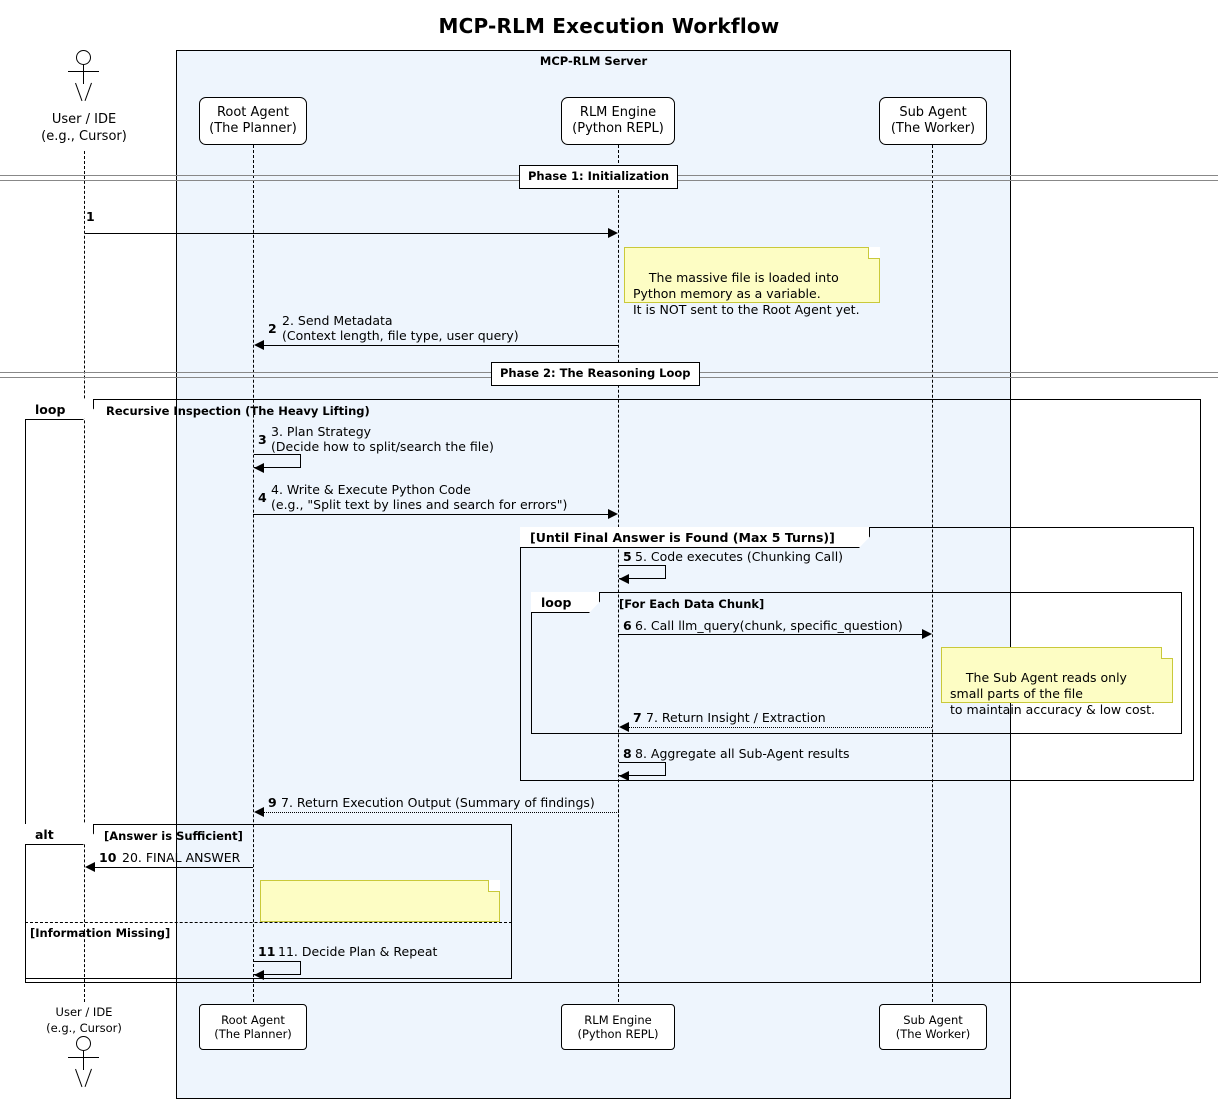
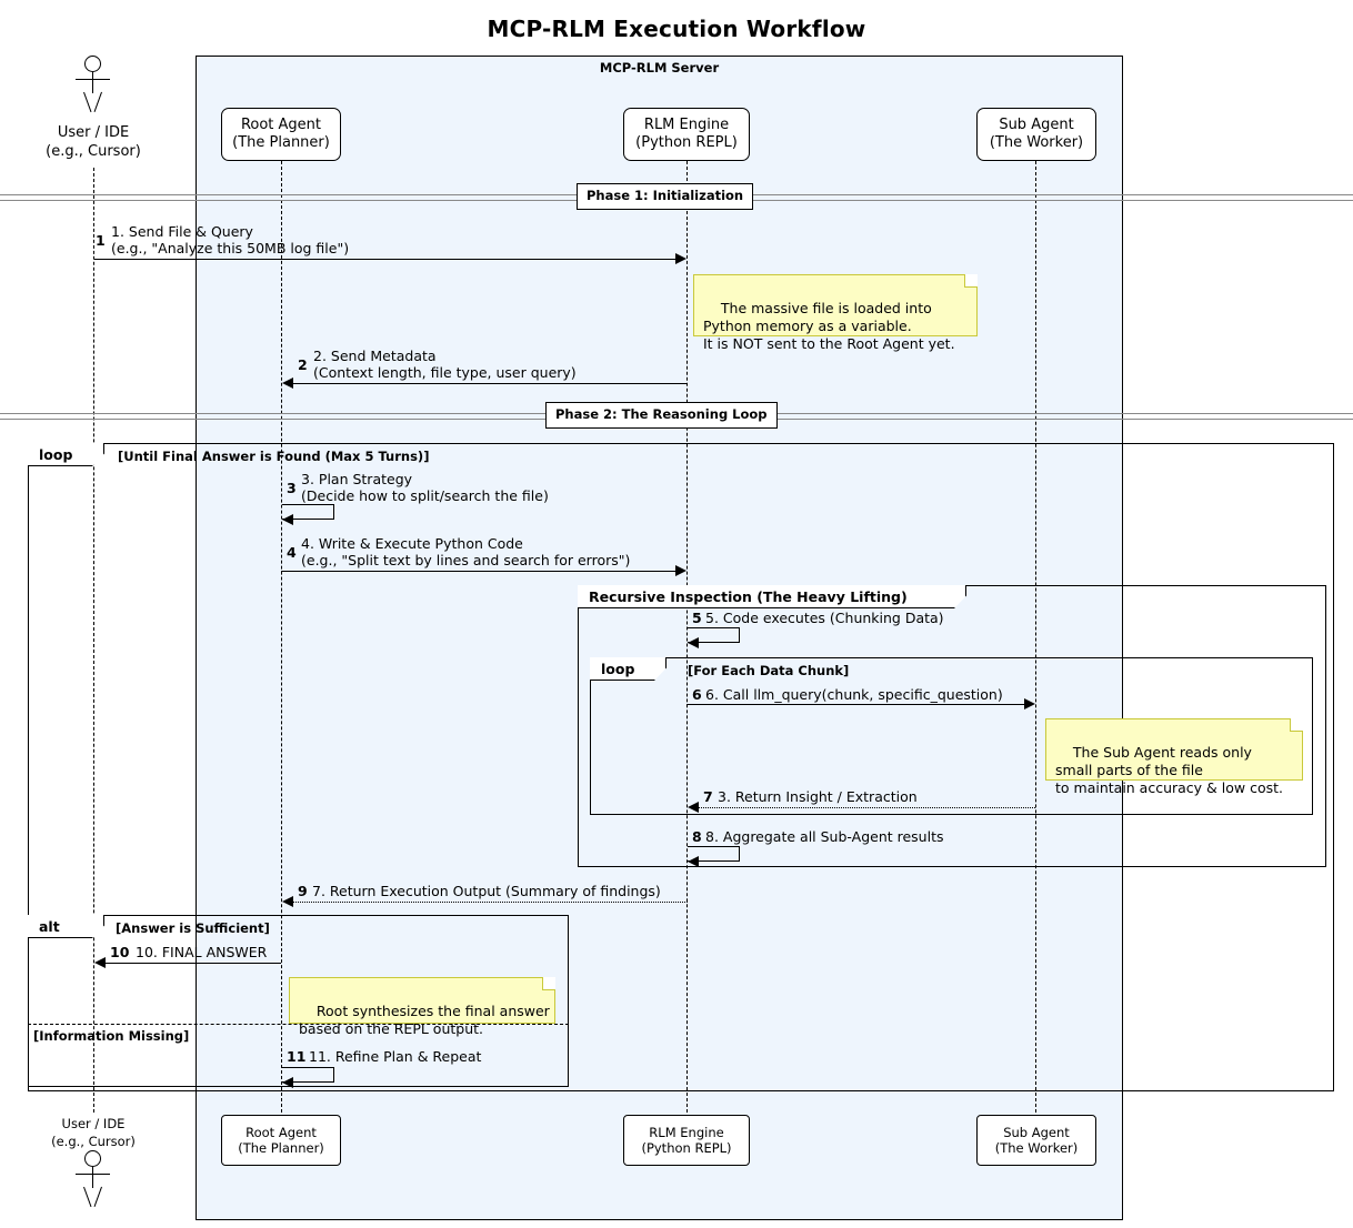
  MCP-RLM Execution Workflow
  MCP-RLM Server
  User / IDE
  (e.g., Cursor)
  Root Agent
  (The Planner)
  RLM Engine
  (Python REPL)
  Sub Agent
  (The Worker)
  Phase 1: Initialization
  1
+ 1. Send File & Query
+ (e.g., "Analyze this 50MB log file")
  The massive file is loaded into
  Python memory as a variable.
  It is NOT sent to the Root Agent yet.
  2
  2. Send Metadata
  (Context length, file type, user query)
  Phase 2: The Reasoning Loop
  loop
- Recursive Inspection (The Heavy Lifting)
+ [Until Final Answer is Found (Max 5 Turns)]
  3
  3. Plan Strategy
  (Decide how to split/search the file)
  4
  4. Write & Execute Python Code
  (e.g., "Split text by lines and search for errors")
- [Until Final Answer is Found (Max 5 Turns)]
+ Recursive Inspection (The Heavy Lifting)
  5
- 5. Code executes (Chunking Call)
+ 5. Code executes (Chunking Data)
  loop
  [For Each Data Chunk]
  6
  6. Call llm_query(chunk, specific_question)
  The Sub Agent reads only
  small parts of the file
  to maintain accuracy & low cost.
  7
- 7. Return Insight / Extraction
+ 3. Return Insight / Extraction
  8
  8. Aggregate all Sub-Agent results
  9
  7. Return Execution Output (Summary of findings)
  alt
  [Answer is Sufficient]
  10
- 20. FINAL ANSWER
+ 10. FINAL ANSWER
+ Root synthesizes the final answer
+ based on the REPL output.
  [Information Missing]
  11
- 11. Decide Plan & Repeat
+ 11. Refine Plan & Repeat
  User / IDE
  (e.g., Cursor)
  Root Agent
  (The Planner)
  RLM Engine
  (Python REPL)
  Sub Agent
  (The Worker)
